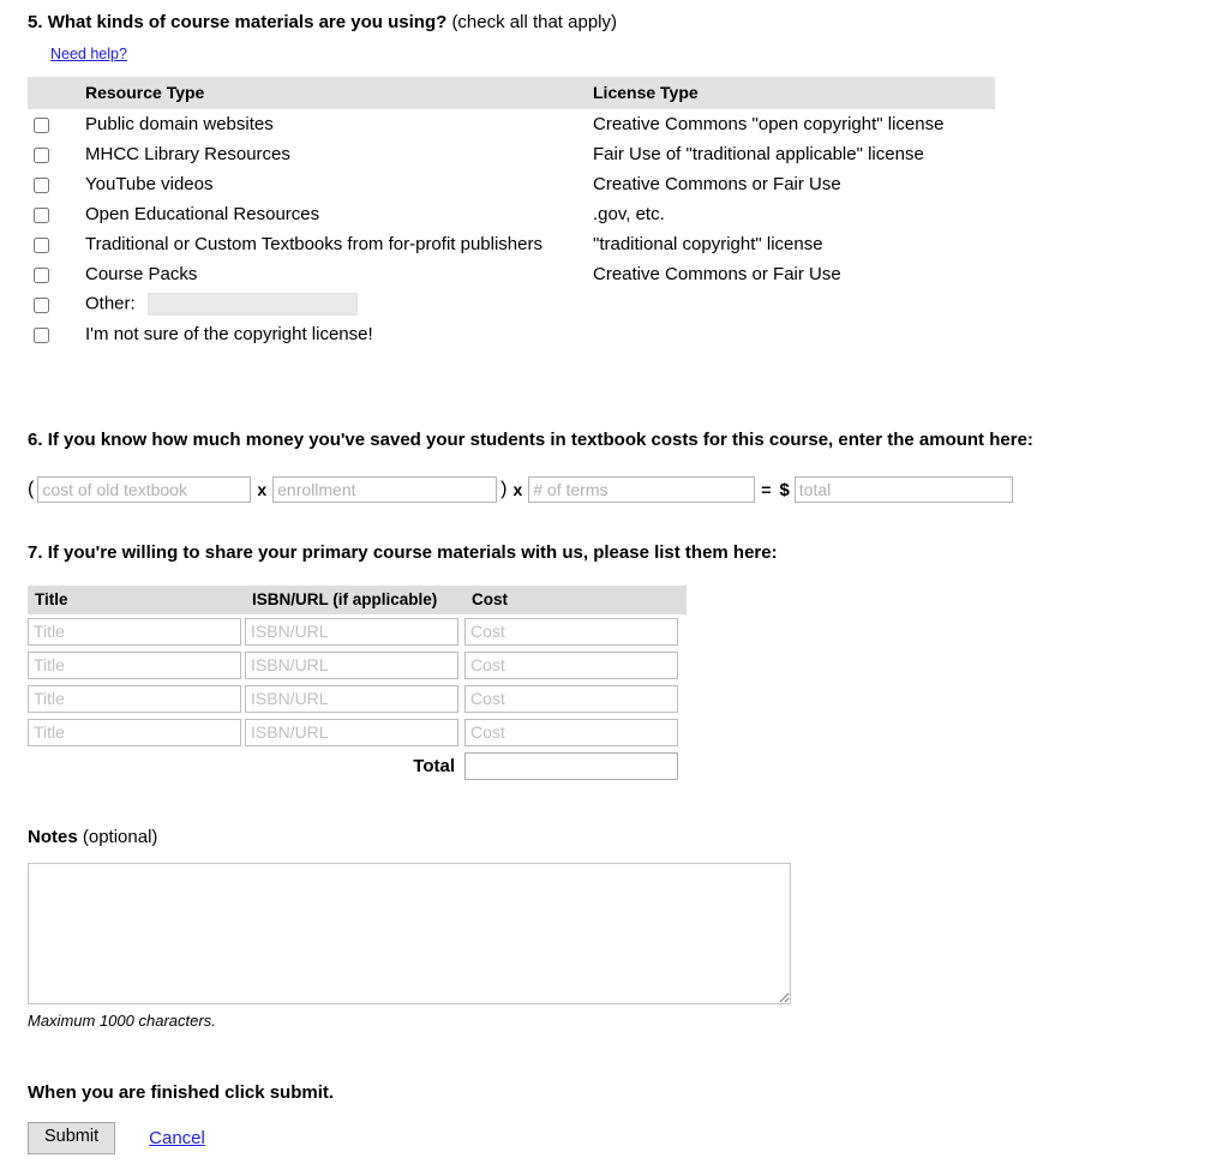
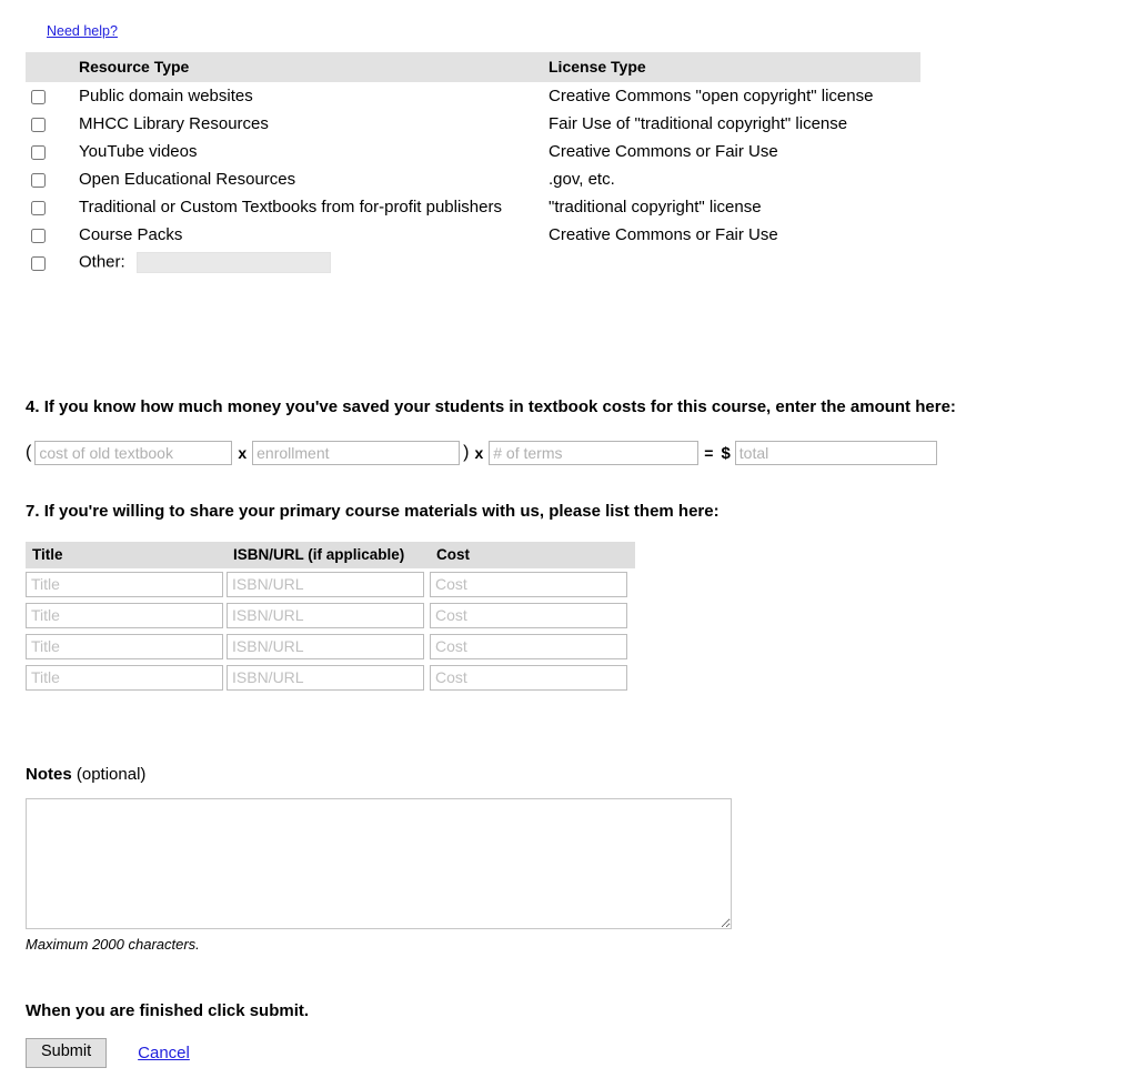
- 5. What kinds of course materials are you using? (check all that apply)
  Need help?
  	Resource Type	License Type
  	Public domain websites	Creative Commons "open copyright" license
- 	MHCC Library Resources	Fair Use of "traditional applicable" license
+ 	MHCC Library Resources	Fair Use of "traditional copyright" license
  	YouTube videos	Creative Commons or Fair Use
  	Open Educational Resources	.gov, etc.
  	Traditional or Custom Textbooks from for-profit publishers	"traditional copyright" license
  	Course Packs	Creative Commons or Fair Use
  	Other:
- 	I'm not sure of the copyright license!
- 6. If you know how much money you've saved your students in textbook costs for this course, enter the amount here:
+ 4. If you know how much money you've saved your students in textbook costs for this course, enter the amount here:
  (
  cost of old textbook
  x
  enrollment
  )
  x
  # of terms
  =
  $
  total
  7. If you're willing to share your primary course materials with us, please list them here:
  Title	ISBN/URL (if applicable)	Cost
  Title	ISBN/URL	Cost
  Title	ISBN/URL	Cost
  Title	ISBN/URL	Cost
  Title	ISBN/URL	Cost
- 	Total
  Notes (optional)
- Maximum 1000 characters.
+ Maximum 2000 characters.
  When you are finished click submit.
  Submit
  Cancel
